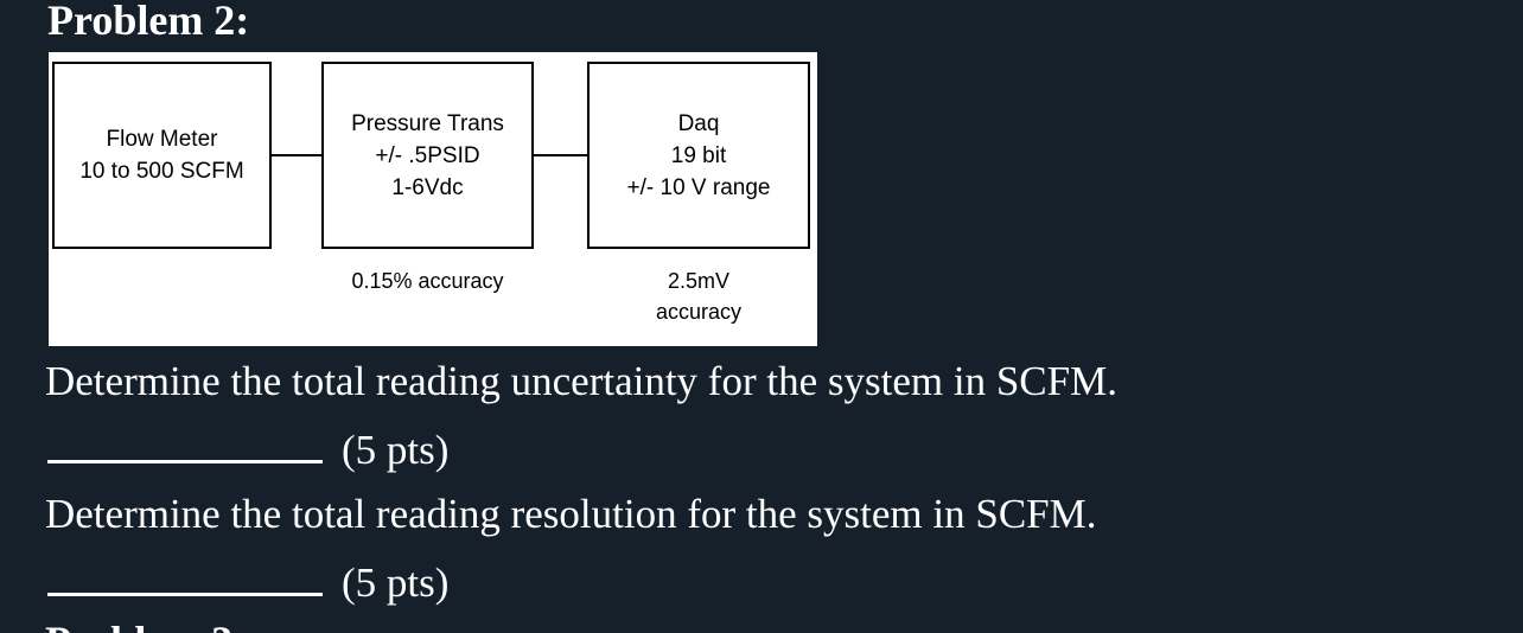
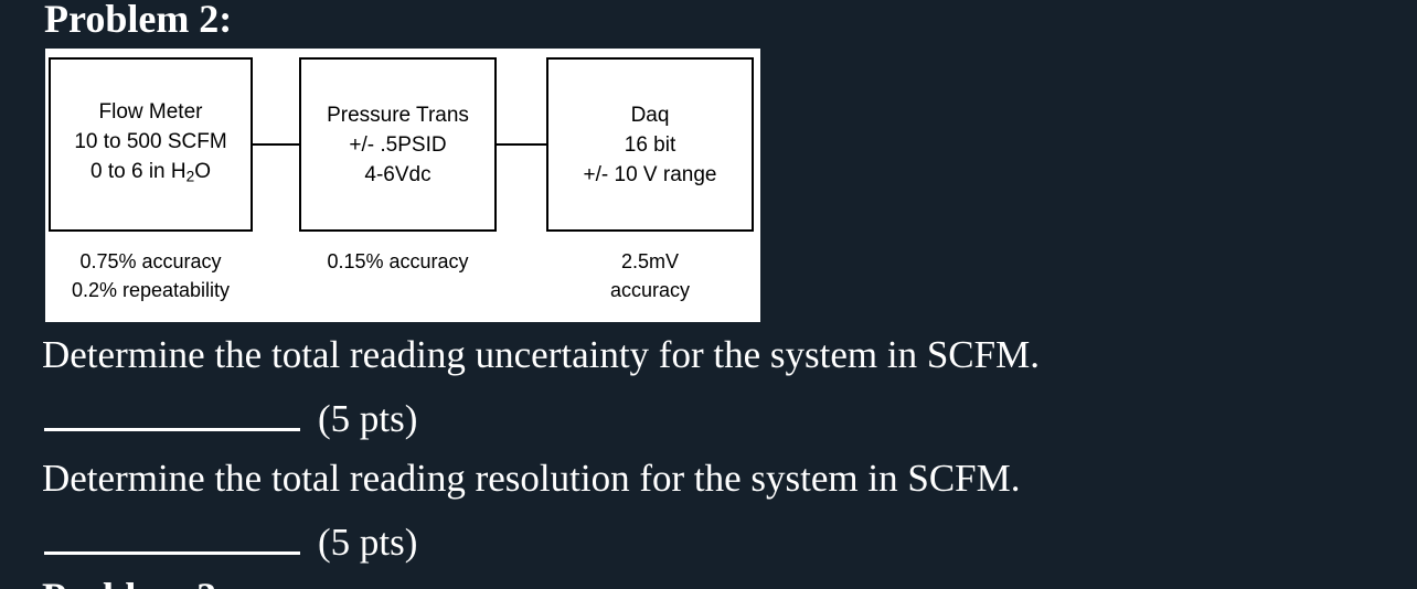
  Problem 2:
  Flow Meter
  10 to 500 SCFM
+ 0 to 6 in H2O
  Pressure Trans
  +/- .5PSID
- 1-6Vdc
+ 4-6Vdc
  Daq
- 19 bit
+ 16 bit
  +/- 10 V range
+ 0.75% accuracy
+ 0.2% repeatability
  0.15% accuracy
  2.5mV
  accuracy
  Determine the total reading uncertainty for the system in SCFM.
  (5 pts)
  Determine the total reading resolution for the system in SCFM.
  (5 pts)
